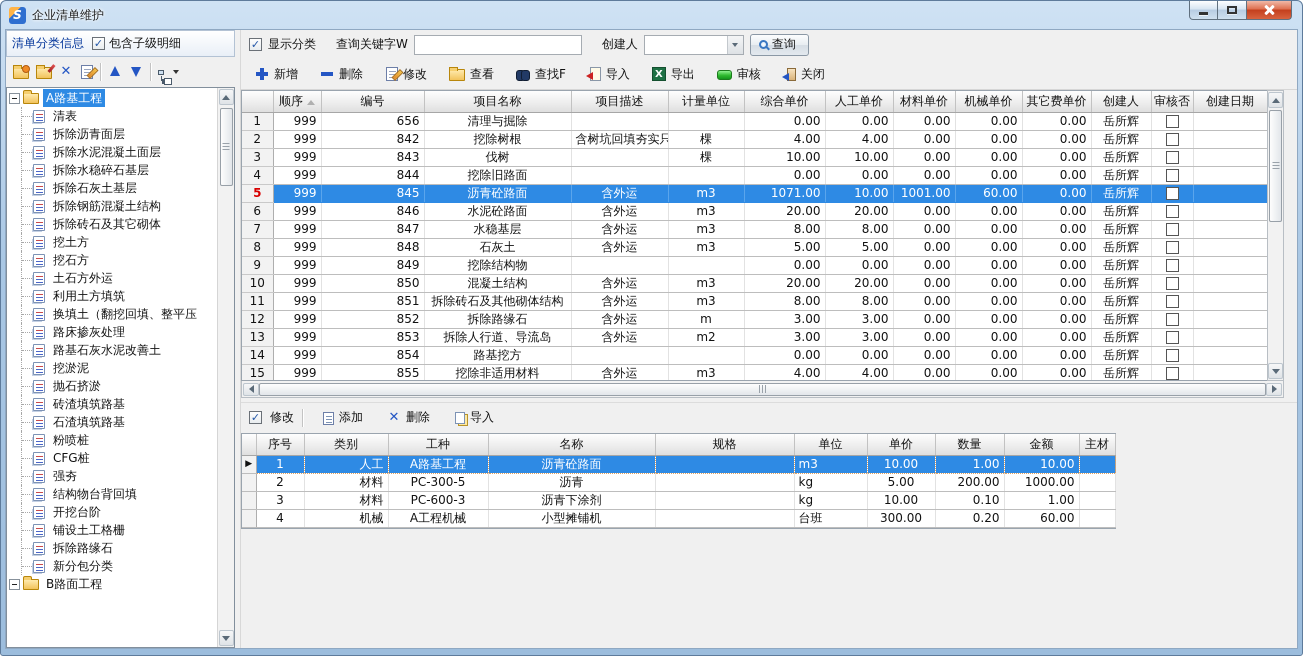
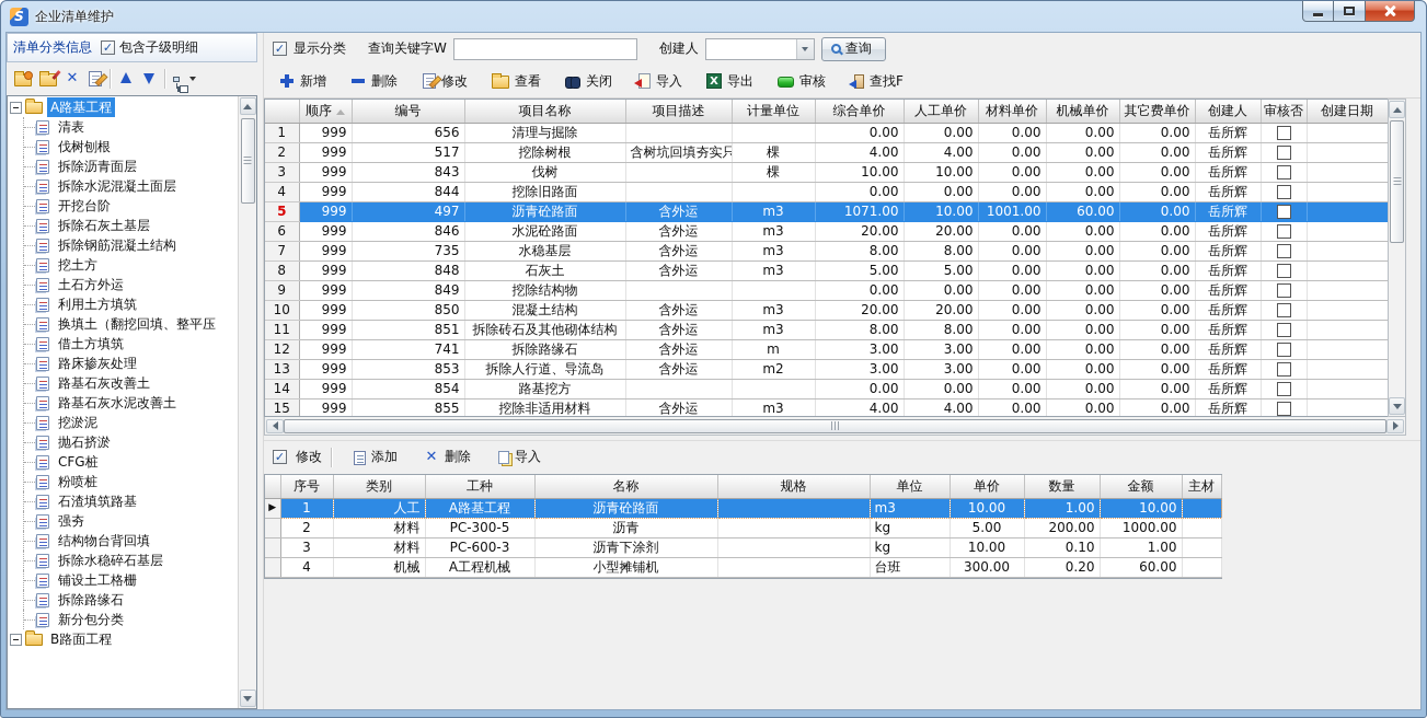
  S
  企业清单维护
  清单分类信息
  包含子级明细
  A路基工程
  清表
+ 伐树刨根
  拆除沥青面层
  拆除水泥混凝土面层
- 拆除水稳碎石基层
+ 开挖台阶
  拆除石灰土基层
  拆除钢筋混凝土结构
- 拆除砖石及其它砌体
  挖土方
- 挖石方
  土石方外运
  利用土方填筑
  换填土（翻挖回填、整平压
+ 借土方填筑
  路床掺灰处理
+ 路基石灰改善土
  路基石灰水泥改善土
  挖淤泥
  抛石挤淤
- 砖渣填筑路基
- 石渣填筑路基
+ CFG桩
  粉喷桩
- CFG桩
+ 石渣填筑路基
  强夯
  结构物台背回填
- 开挖台阶
+ 拆除水稳碎石基层
  铺设土工格栅
  拆除路缘石
  新分包分类
  B路面工程
  显示分类
  查询关键字W
  创建人
  查询
  新增
  删除
  修改
  查看
- 查找F
+ 关闭
  导入
  导出
  审核
- 关闭
+ 查找F
  	顺序	编号	项目名称	项目描述	计量单位	综合单价	人工单价	材料单价	机械单价	其它费单价	创建人	审核否	创建日期
  1	999	656	清理与掘除			0.00	0.00	0.00	0.00	0.00	岳所辉
- 2	999	842	挖除树根	含树坑回填夯实只	棵	4.00	4.00	0.00	0.00	0.00	岳所辉
+ 2	999	517	挖除树根	含树坑回填夯实只	棵	4.00	4.00	0.00	0.00	0.00	岳所辉
  3	999	843	伐树		棵	10.00	10.00	0.00	0.00	0.00	岳所辉
  4	999	844	挖除旧路面			0.00	0.00	0.00	0.00	0.00	岳所辉
- 5	999	845	沥青砼路面	含外运	m3	1071.00	10.00	1001.00	60.00	0.00	岳所辉
+ 5	999	497	沥青砼路面	含外运	m3	1071.00	10.00	1001.00	60.00	0.00	岳所辉
  6	999	846	水泥砼路面	含外运	m3	20.00	20.00	0.00	0.00	0.00	岳所辉
- 7	999	847	水稳基层	含外运	m3	8.00	8.00	0.00	0.00	0.00	岳所辉
+ 7	999	735	水稳基层	含外运	m3	8.00	8.00	0.00	0.00	0.00	岳所辉
  8	999	848	石灰土	含外运	m3	5.00	5.00	0.00	0.00	0.00	岳所辉
  9	999	849	挖除结构物			0.00	0.00	0.00	0.00	0.00	岳所辉
  10	999	850	混凝土结构	含外运	m3	20.00	20.00	0.00	0.00	0.00	岳所辉
  11	999	851	拆除砖石及其他砌体结构	含外运	m3	8.00	8.00	0.00	0.00	0.00	岳所辉
- 12	999	852	拆除路缘石	含外运	m	3.00	3.00	0.00	0.00	0.00	岳所辉
+ 12	999	741	拆除路缘石	含外运	m	3.00	3.00	0.00	0.00	0.00	岳所辉
  13	999	853	拆除人行道、导流岛	含外运	m2	3.00	3.00	0.00	0.00	0.00	岳所辉
  14	999	854	路基挖方			0.00	0.00	0.00	0.00	0.00	岳所辉
  15	999	855	挖除非适用材料	含外运	m3	4.00	4.00	0.00	0.00	0.00	岳所辉
  修改
  添加
  删除
  导入
  	序号	类别	工种	名称	规格	单位	单价	数量	金额	主材
  ▶	1	人工	A路基工程	沥青砼路面		m3	10.00	1.00	10.00
  	2	材料	PC-300-5	沥青		kg	5.00	200.00	1000.00
  	3	材料	PC-600-3	沥青下涂剂		kg	10.00	0.10	1.00
  	4	机械	A工程机械	小型摊铺机		台班	300.00	0.20	60.00
